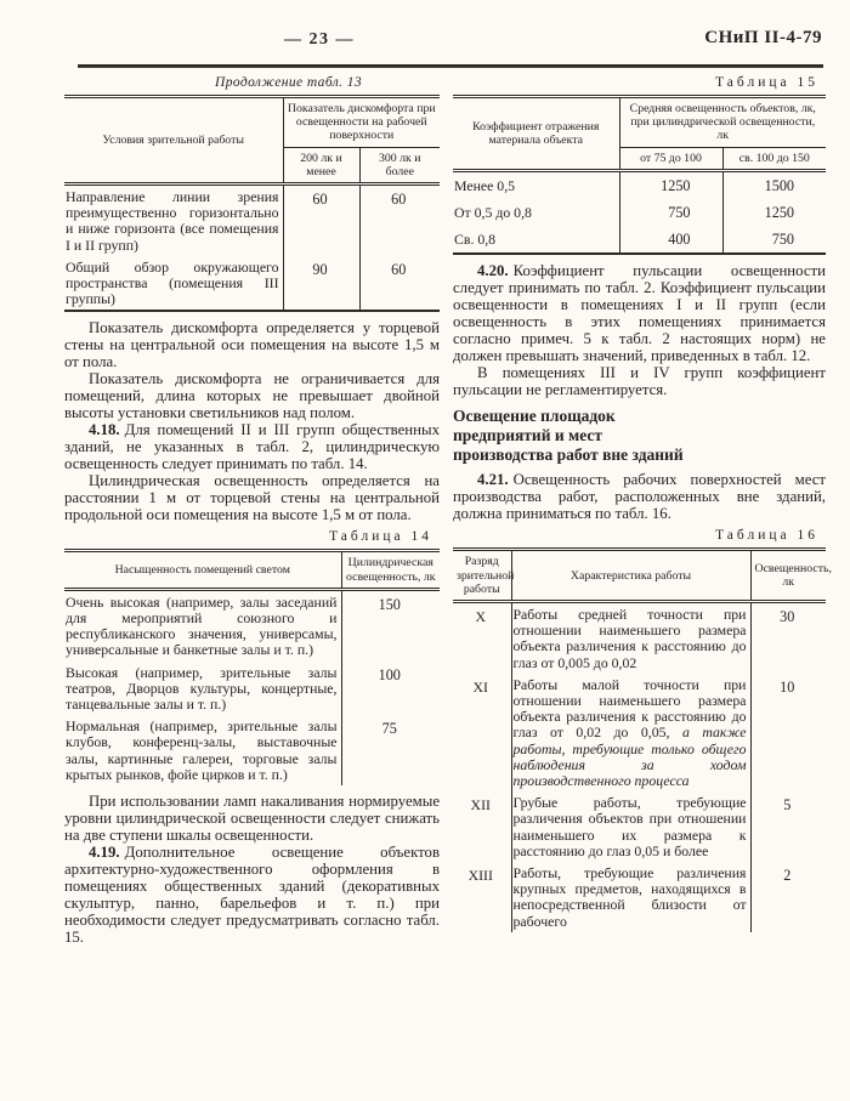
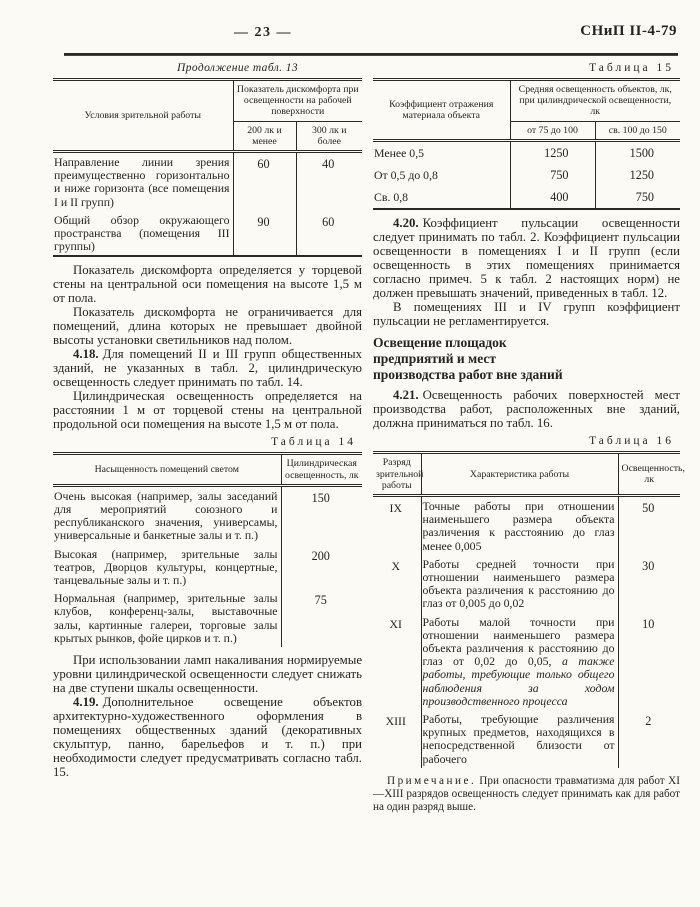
  — 23 —
  СНиП II-4-79
  Продолжение табл. 13
  Условия зрительной работы	Показатель дискомфорта при освещенности на рабочей поверхности
  200 лк и менее	300 лк и более
- Направление линии зрения преимущественно горизонтально и ниже горизонта (все помещения I и II групп)	60	60
+ Направление линии зрения преимущественно горизонтально и ниже горизонта (все помещения I и II групп)	60	40
  Общий обзор окружающего пространства (помещения III группы)	90	60
  Показатель дискомфорта определяется у торцевой стены на центральной оси помещения на высоте 1,5 м от пола.
  Показатель дискомфорта не ограничивается для помещений, длина которых не превышает двойной высоты установки светильников над полом.
  4.18. Для помещений II и III групп общественных зданий, не указанных в табл. 2, цилиндрическую освещенность следует принимать по табл. 14.
  Цилиндрическая освещенность определяется на расстоянии 1 м от торцевой стены на центральной продольной оси помещения на высоте 1,5 м от пола.
  Таблица 14
  Насыщенность помещений светом	Цилиндрическая освещенность, лк
  Очень высокая (например, залы заседаний для мероприятий союзного и республиканского значения, универсамы, универсальные и банкетные залы и т. п.)	150
- Высокая (например, зрительные залы театров, Дворцов культуры, концертные, танцевальные залы и т. п.)	100
+ Высокая (например, зрительные залы театров, Дворцов культуры, концертные, танцевальные залы и т. п.)	200
  Нормальная (например, зрительные залы клубов, конференц-залы, выставочные залы, картинные галереи, торговые залы крытых рынков, фойе цирков и т. п.)	75
  При использовании ламп накаливания нормируемые уровни цилиндрической освещенности следует снижать на две ступени шкалы освещенности.
  4.19. Дополнительное освещение объектов архитектурно-художественного оформления в помещениях общественных зданий (декоративных скульптур, панно, барельефов и т. п.) при необходимости следует предусматривать согласно табл. 15.
  Таблица 15
  Коэффициент отражения материала объекта	Средняя освещенность объектов, лк, при цилиндрической освещенности, лк
  от 75 до 100	св. 100 до 150
  Менее 0,5	1250	1500
  От 0,5 до 0,8	750	1250
  Св. 0,8	400	750
  4.20. Коэффициент пульсации освещенности следует принимать по табл. 2. Коэффициент пульсации освещенности в помещениях I и II групп (если освещенность в этих помещениях принимается согласно примеч. 5 к табл. 2 настоящих норм) не должен превышать значений, приведенных в табл. 12.
  В помещениях III и IV групп коэффициент пульсации не регламентируется.
  Освещение площадок предприятий и мест производства работ вне зданий
  4.21. Освещенность рабочих поверхностей мест производства работ, расположенных вне зданий, должна приниматься по табл. 16.
  Таблица 16
  Разряд зрительной работы	Характеристика работы	Освещенность, лк
+ IX	Точные работы при отношении наименьшего размера объекта различения к расстоянию до глаз менее 0,005	50
  X	Работы средней точности при отношении наименьшего размера объекта различения к расстоянию до глаз от 0,005 до 0,02	30
  XI	Работы малой точности при отношении наименьшего размера объекта различения к расстоянию до глаз от 0,02 до 0,05, а также работы, требующие только общего наблюдения за ходом производственного процесса	10
- XII	Грубые работы, требующие различения объектов при отношении наименьшего их размера к расстоянию до глаз 0,05 и более	5
  XIII	Работы, требующие различения крупных предметов, находящихся в непосредственной близости от рабочего	2
+ Примечание. При опасности травматизма для работ XI—XIII разрядов освещенность следует принимать как для работ на один разряд выше.
